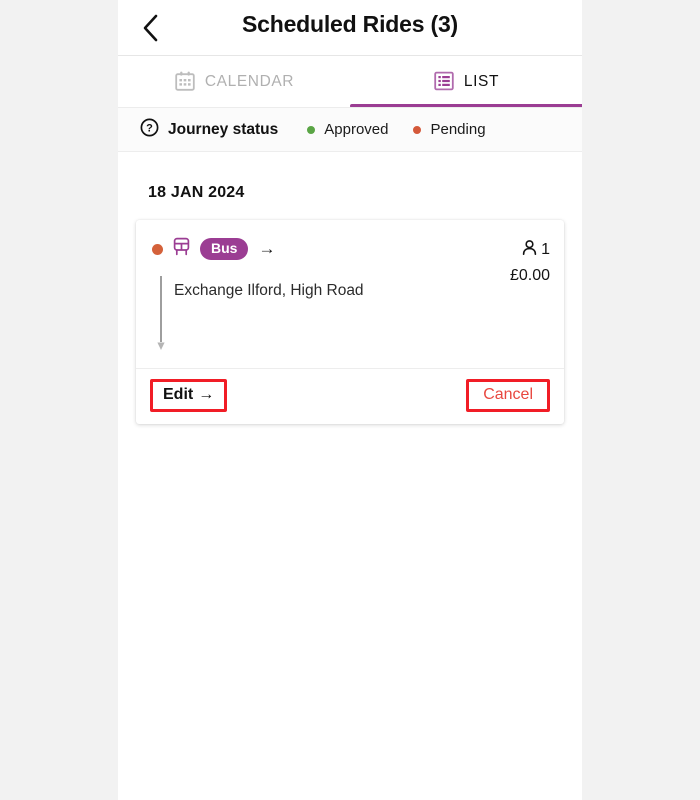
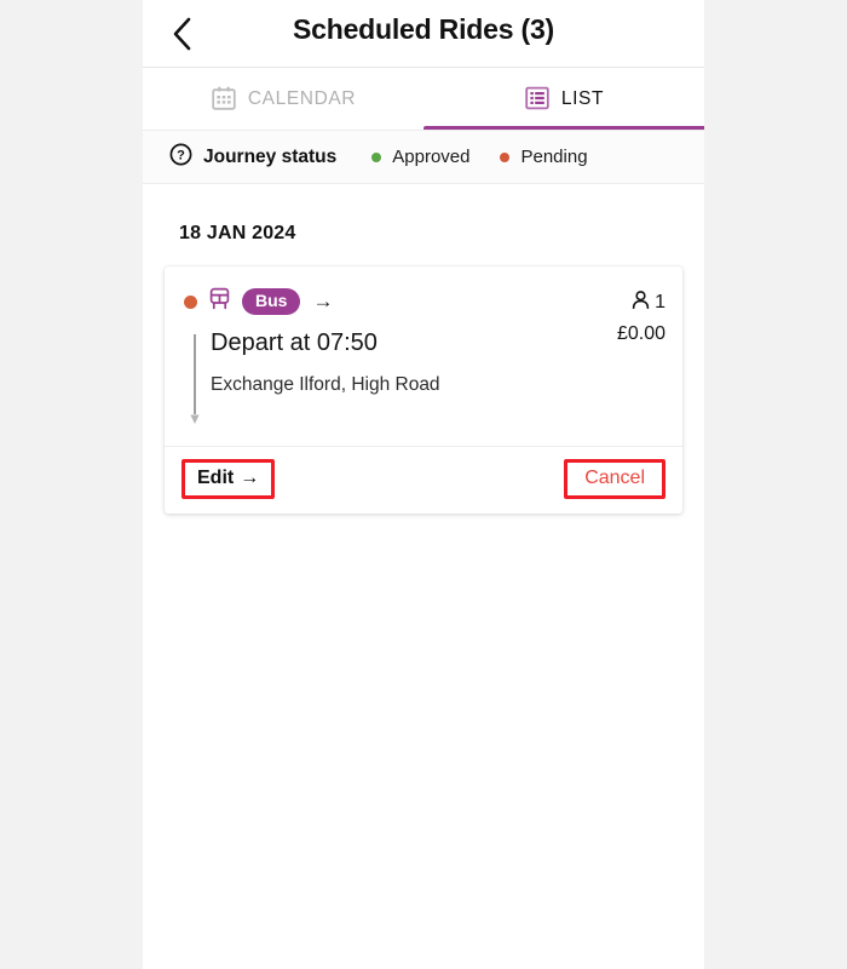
  Scheduled Rides (3)
  CALENDAR
  LIST
  ?
  Journey status
  Approved
  Pending
  18 JAN 2024
  Bus
  →
+ Depart at 07:50
  Exchange Ilford, High Road
  1
  £0.00
  Edit →
  Cancel
